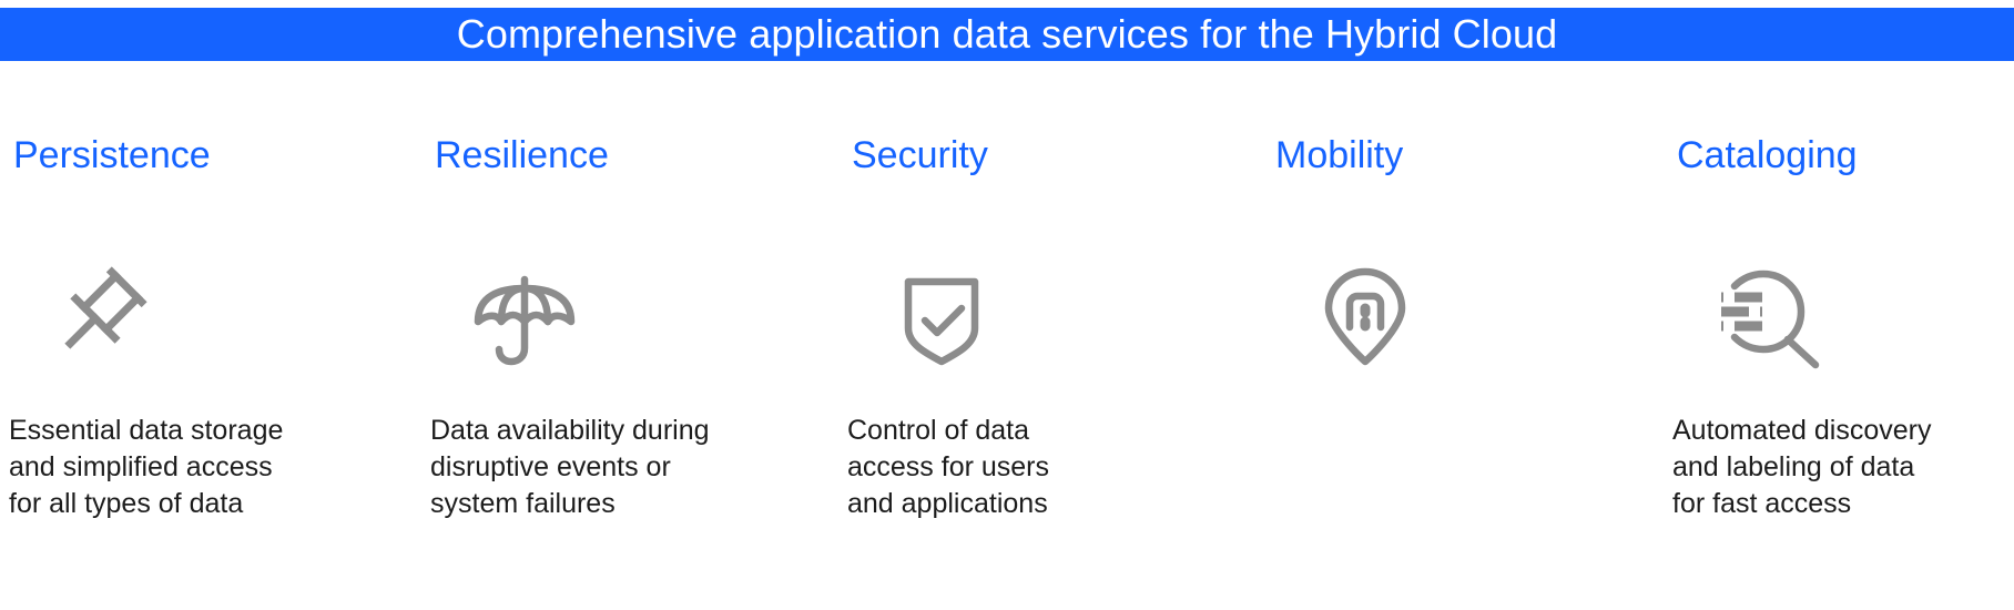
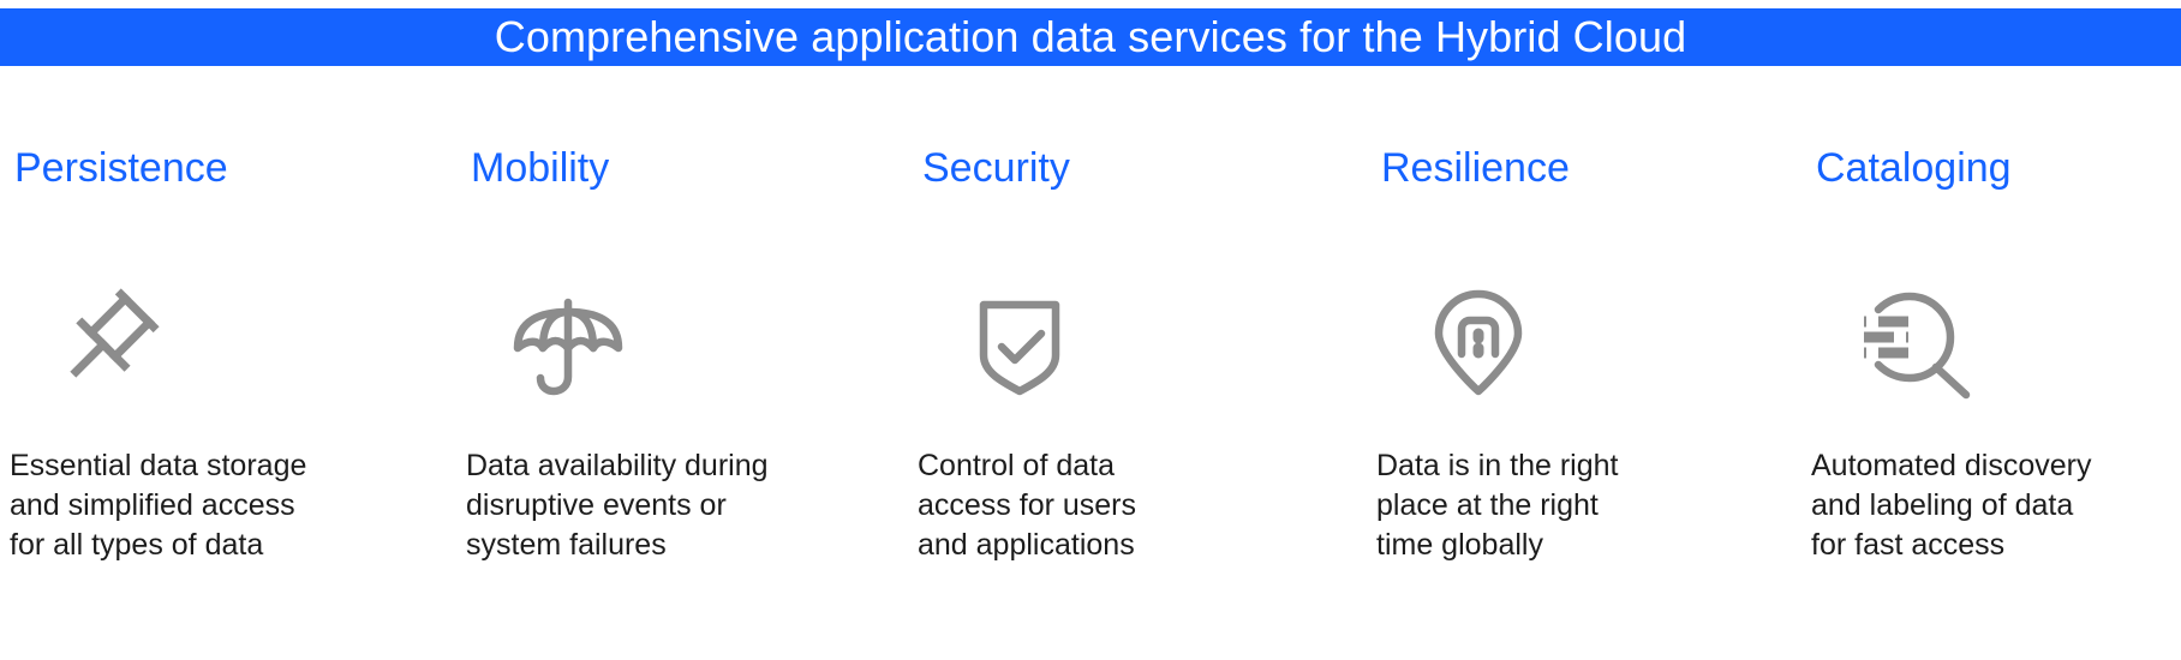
  Comprehensive application data services for the Hybrid Cloud
  Persistence
  Essential data storage
  and simplified access
  for all types of data
- Resilience
+ Mobility
  Data availability during
  disruptive events or
  system failures
  Security
  Control of data
  access for users
  and applications
- Mobility
+ Resilience
+ Data is in the right
+ place at the right
+ time globally
  Cataloging
  Automated discovery
  and labeling of data
  for fast access
